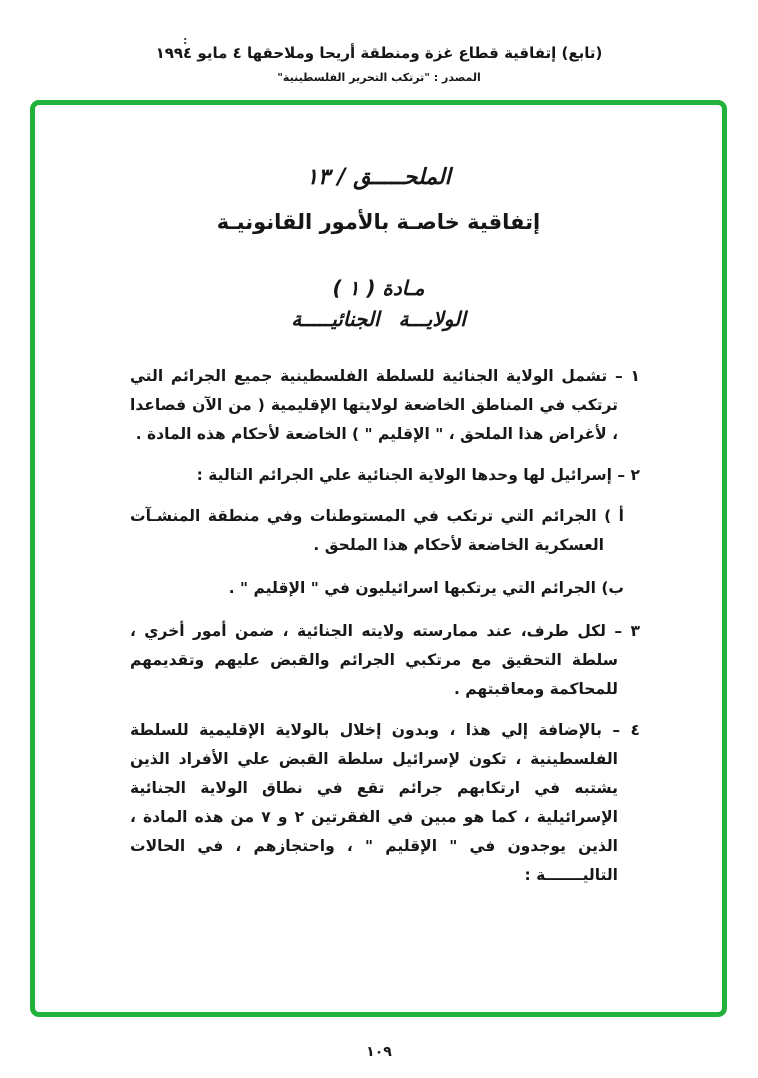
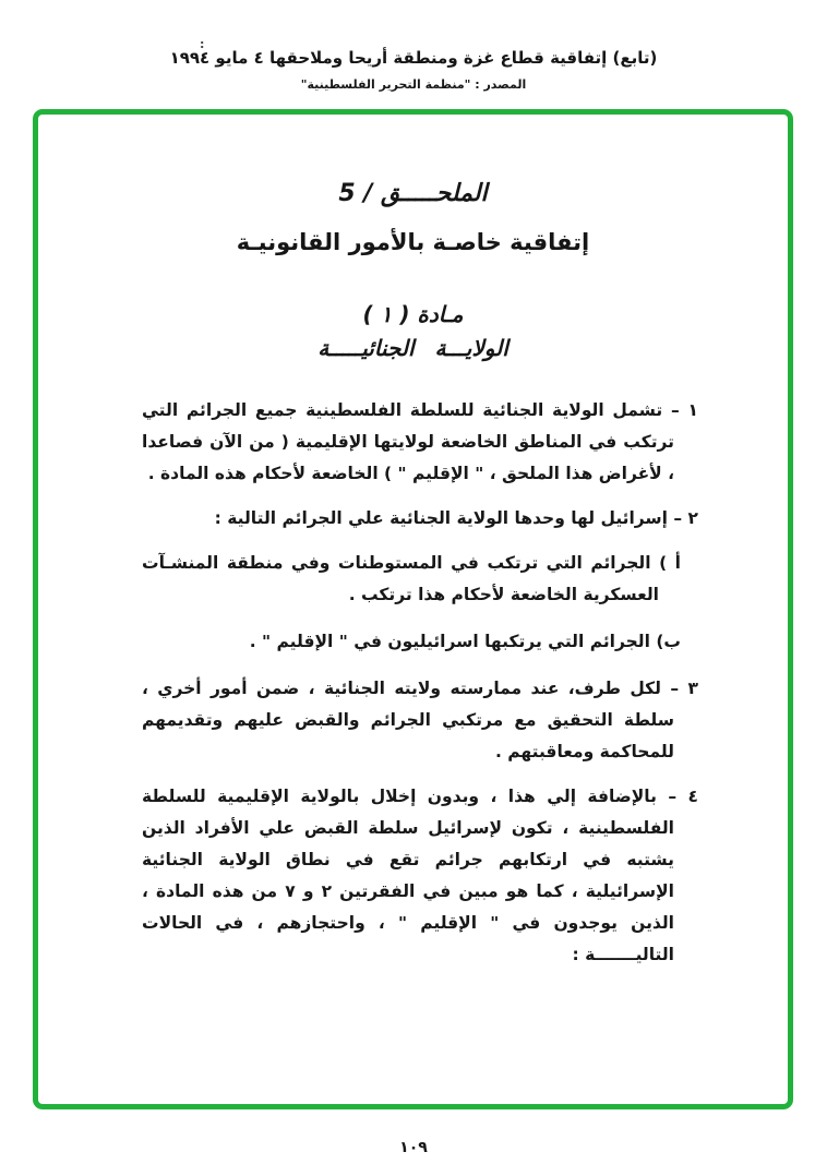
  (تابع) إتفاقية قطاع غزة ومنطقة أريحا وملاحقها ٤ مايو ١٩٩٤
- المصدر : "ترتكب التحرير الفلسطينية"
+ المصدر : "منظمة التحرير الفلسطينية"
  :
- الملحـــــق / ١٣
+ الملحـــــق / 5
  إتفاقية خاصـة بالأمور القانونيـة
  مـادة ( ١ )
  الولايـــة الجنائيـــــة
  ١ – تشمل الولاية الجنائية للسلطة الفلسطينية جميع الجرائم التي ترتكب في المناطق الخاضعة لولايتها الإقليمية ( من الآن فصاعدا ، لأغراض هذا الملحق ، " الإقليم " ) الخاضعة لأحكام هذه المادة .
  ٢ – إسرائيل لها وحدها الولاية الجنائية علي الجرائم التالية :
- أ ) الجرائم التي ترتكب في المستوطنات وفي منطقة المنشـآت العسكرية الخاضعة لأحكام هذا الملحق .
+ أ ) الجرائم التي ترتكب في المستوطنات وفي منطقة المنشـآت العسكرية الخاضعة لأحكام هذا ترتكب .
  ب) الجرائم التي يرتكبها اسرائيليون في " الإقليم " .
  ٣ – لكل طرف، عند ممارسته ولايته الجنائية ، ضمن أمور أخري ، سلطة التحقيق مع مرتكبي الجرائم والقبض عليهم وتقديمهم للمحاكمة ومعاقبتهم .
  ٤ – بالإضافة إلي هذا ، وبدون إخلال بالولاية الإقليمية للسلطة الفلسطينية ، تكون لإسرائيل سلطة القبض علي الأفراد الذين يشتبه في ارتكابهم جرائم تقع في نطاق الولاية الجنائية الإسرائيلية ، كما هو مبين في الفقرتين ٢ و ٧ من هذه المادة ، الذين يوجدون في " الإقليم " ، واحتجازهم ، في الحالات التاليـــــــة :
  ١٠٩
